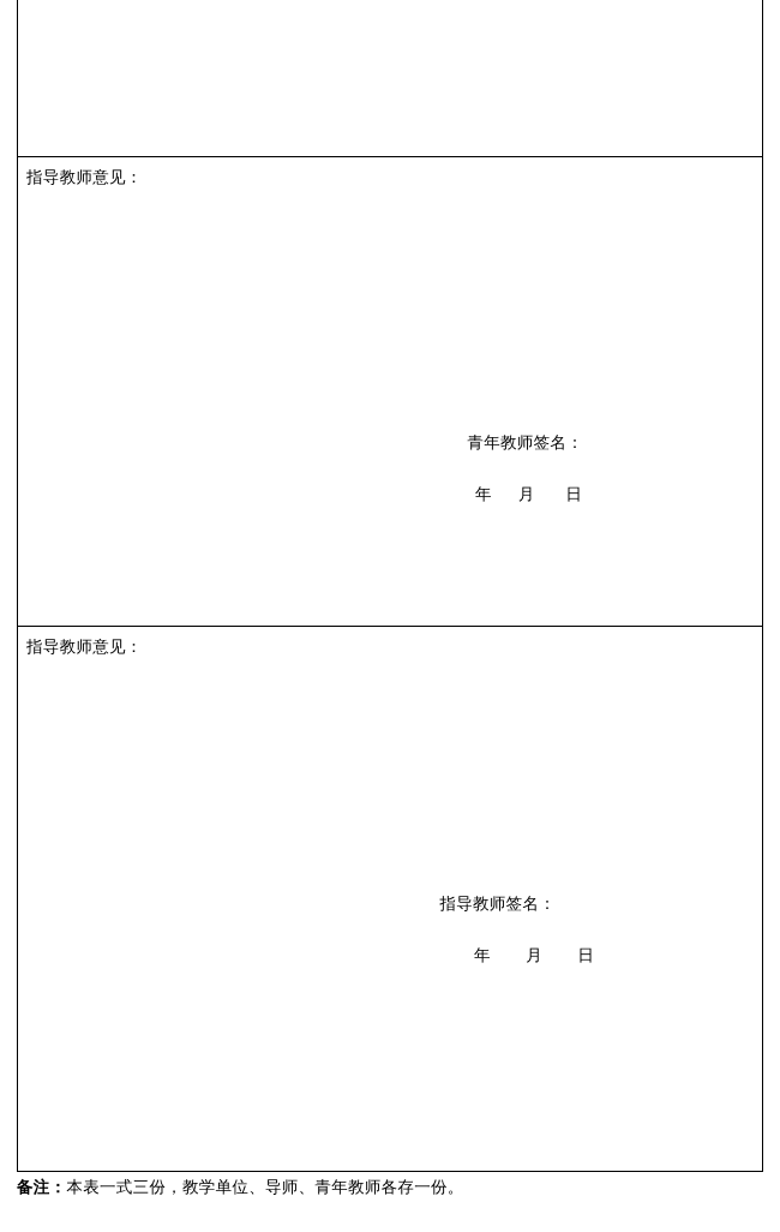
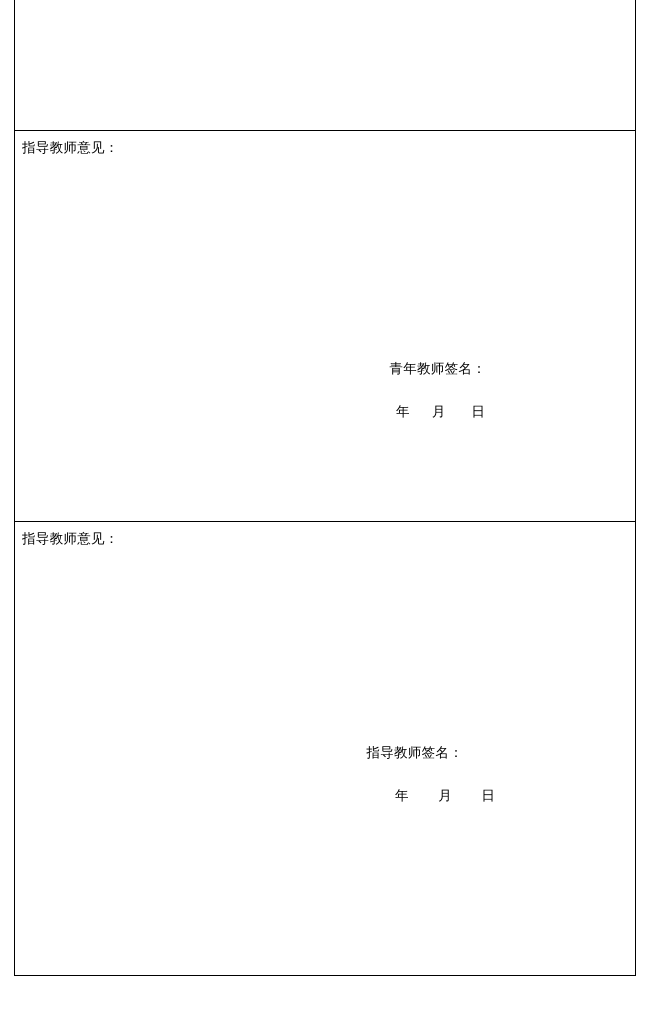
  指导教师意见：
  青年教师签名：
  年 月 日
  指导教师意见：
  指导教师签名：
  年 月 日
- 备注：本表一式三份，教学单位、导师、青年教师各存一份。
